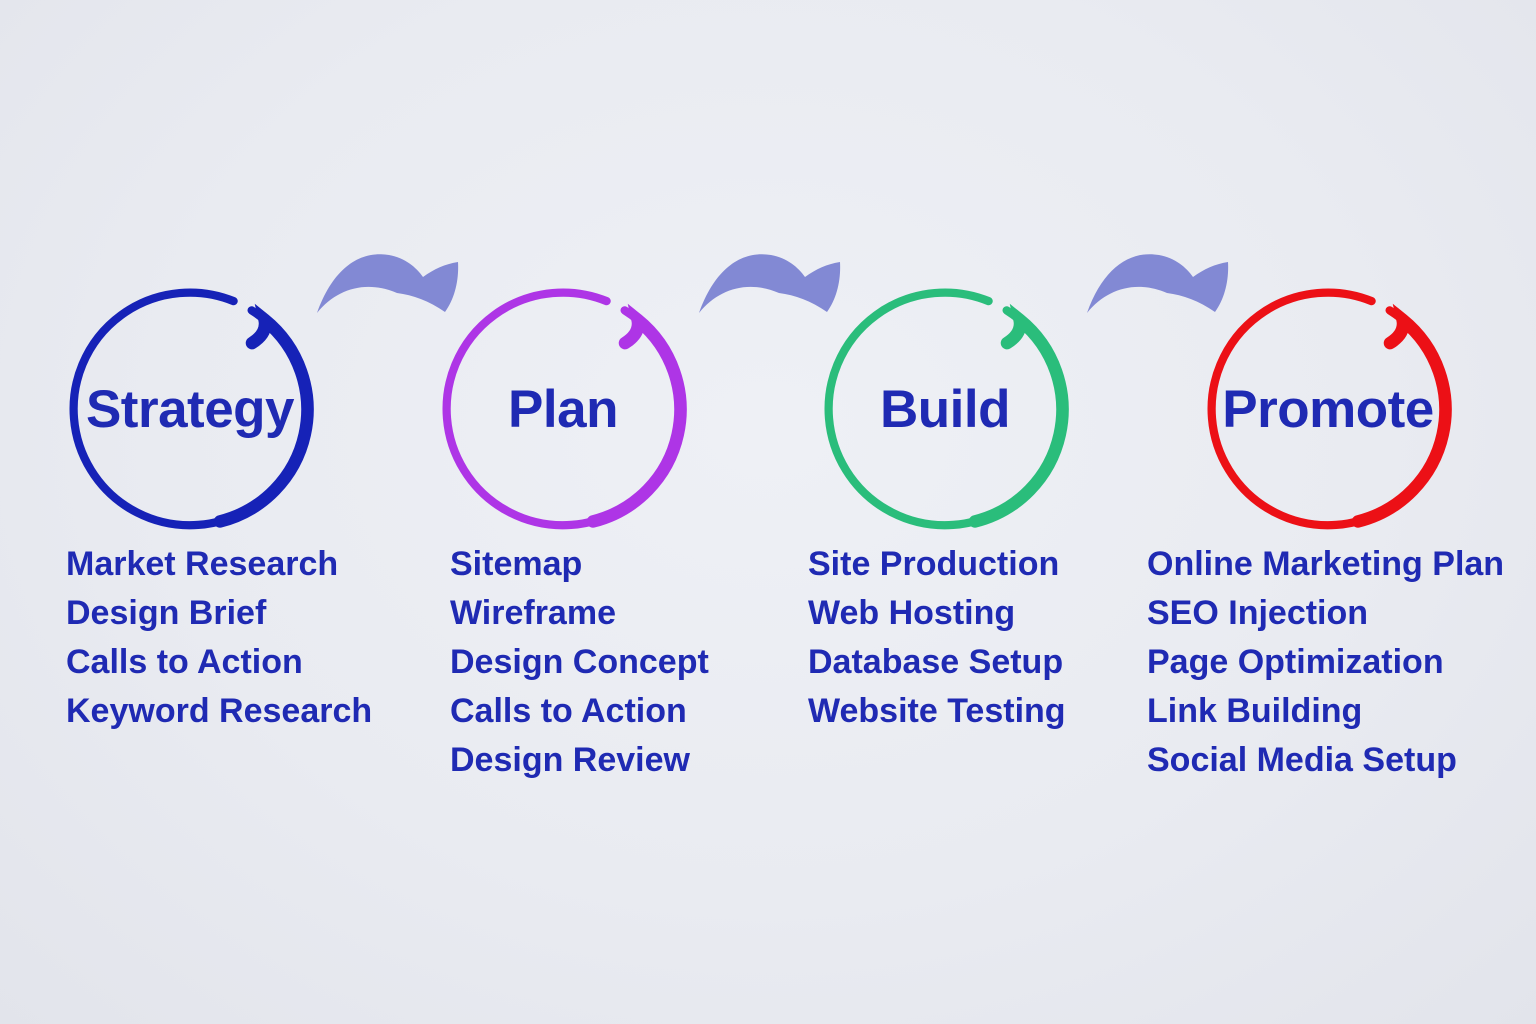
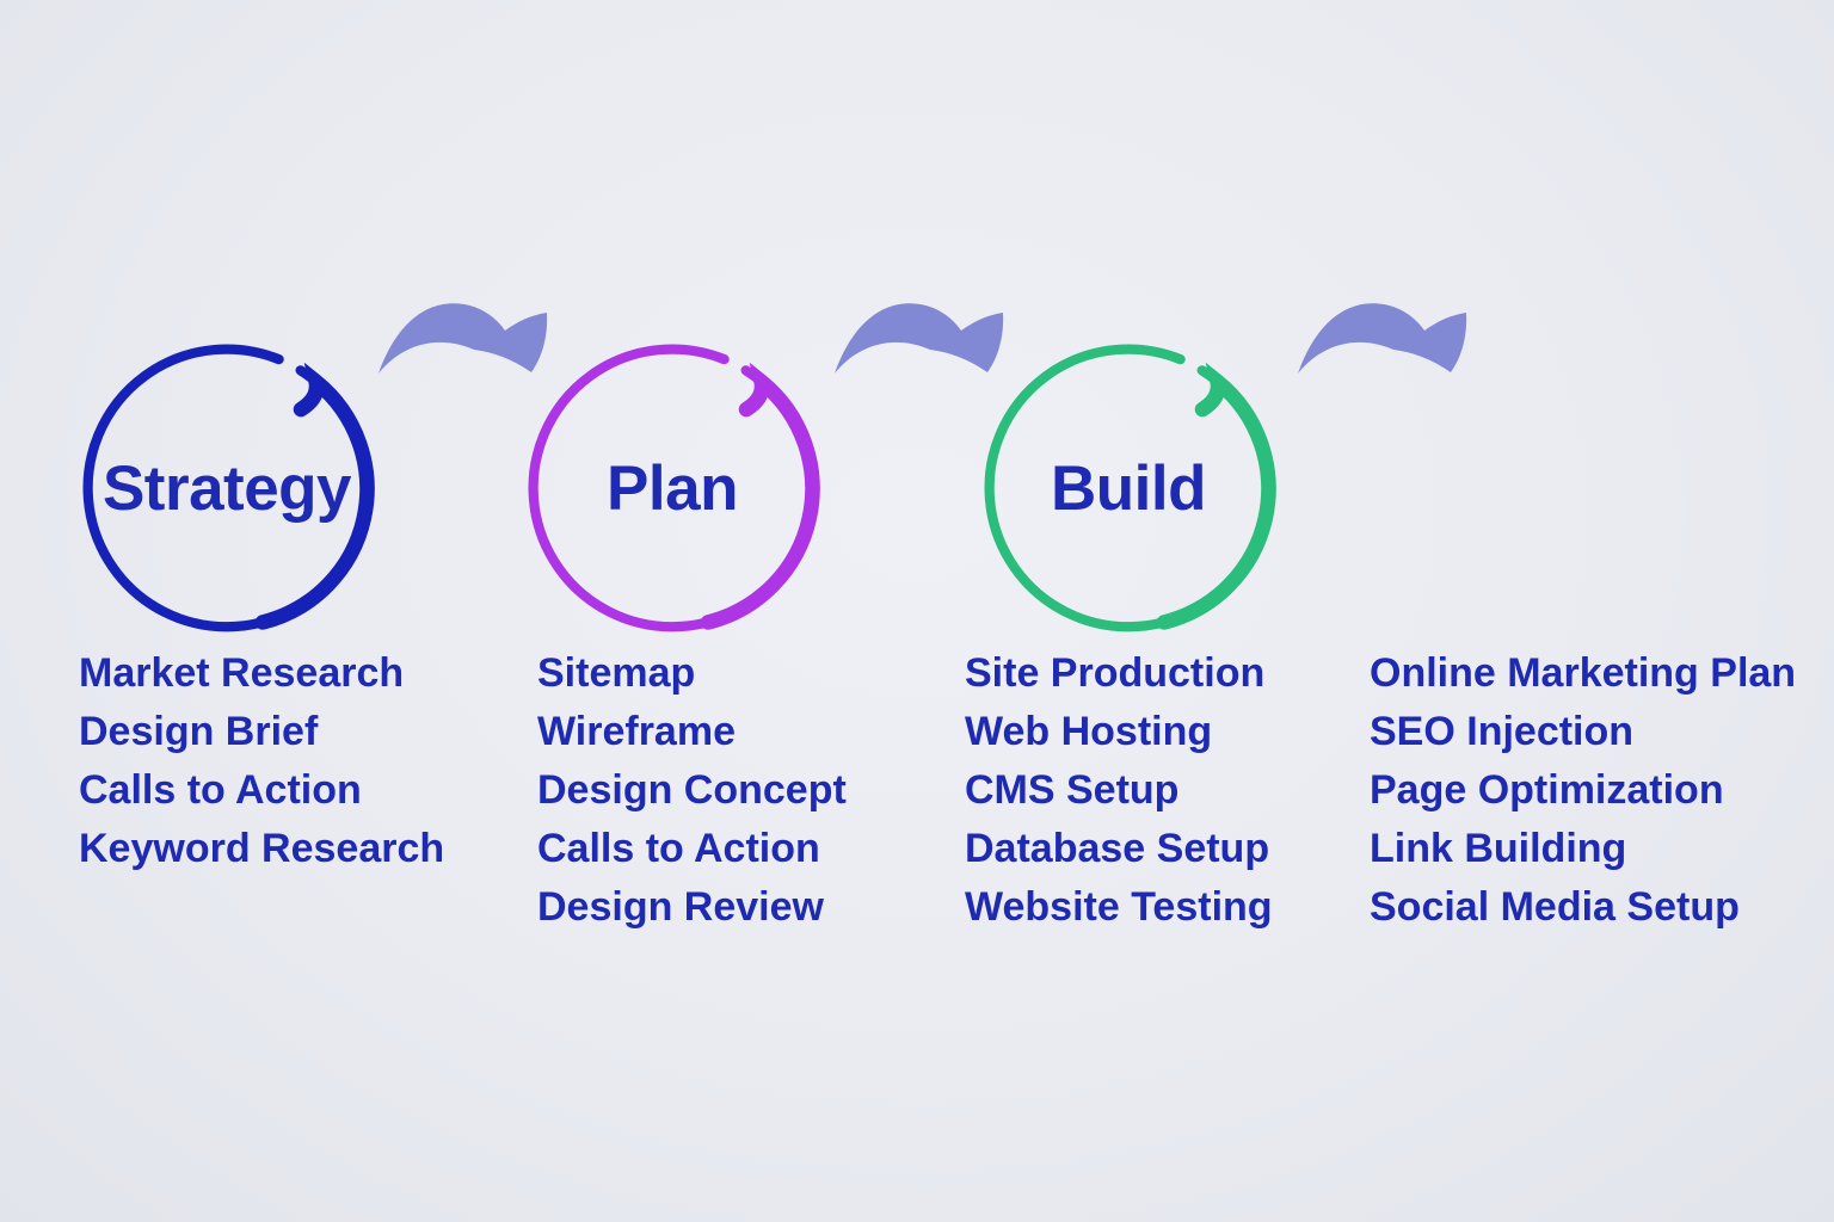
  Strategy
  Market Research
  Design Brief
  Calls to Action
  Keyword Research
  Plan
  Sitemap
  Wireframe
  Design Concept
  Calls to Action
  Design Review
  Build
  Site Production
  Web Hosting
+ CMS Setup
  Database Setup
  Website Testing
- Promote
  Online Marketing Plan
  SEO Injection
  Page Optimization
  Link Building
  Social Media Setup
